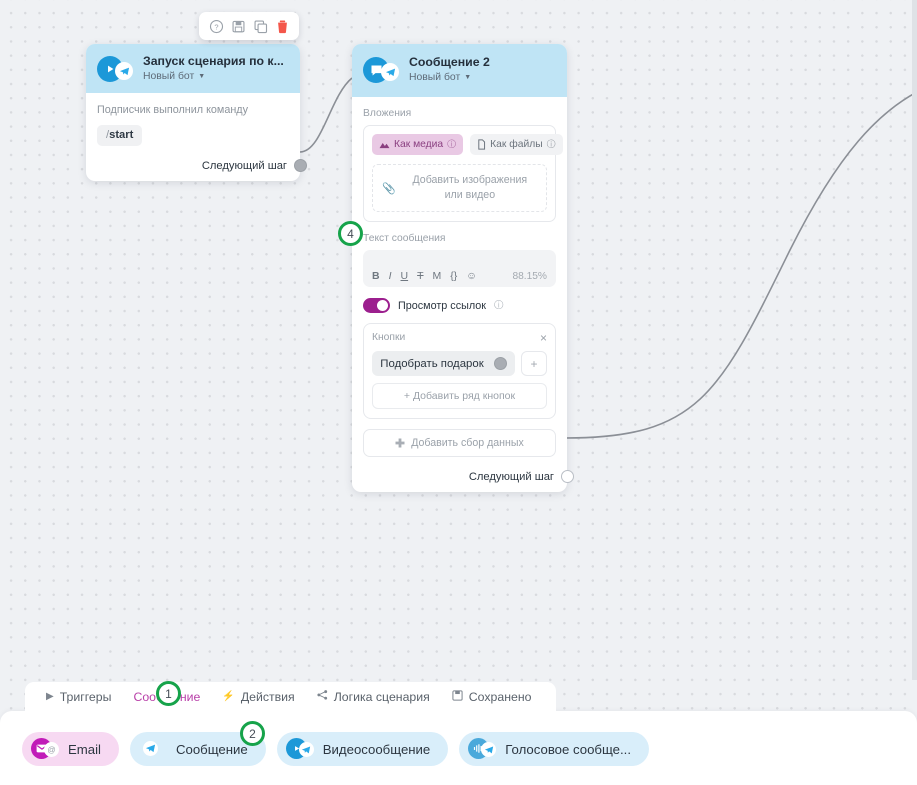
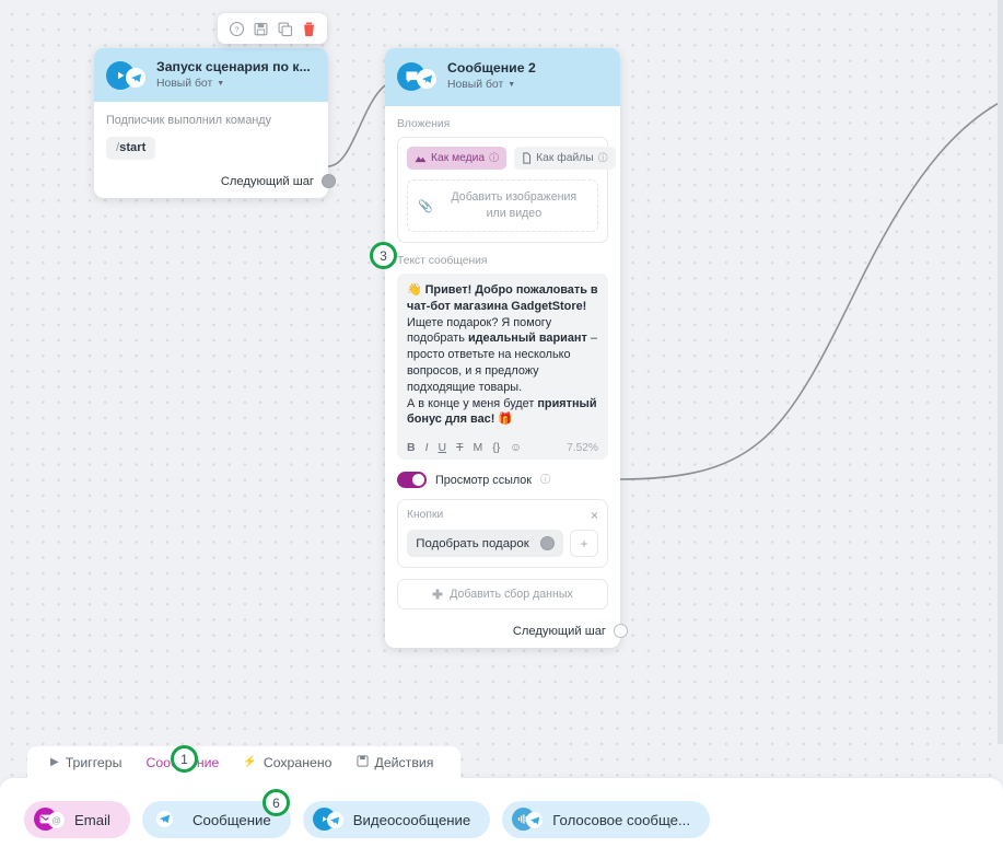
  ?
  Запуск сценария по к...
  Новый бот
  Подписчик выполнил команду
  /start
  Следующий шаг
  Сообщение 2
  Новый бот
  Вложения
  Как медиа
  ⓘ
  Как файлы
  ⓘ
  📎
  Добавить изображения или видео
  Текст сообщения
+ 👋 Привет! Добро пожаловать в чат-бот магазина GadgetStore!
+ Ищете подарок? Я помогу подобрать идеальный вариант – просто ответьте на несколько вопросов, и я предложу подходящие товары.
+ А в конце у меня будет приятный бонус для вас! 🎁
  B
  I
  U
  T
  M
  {}
  ☺
- 88.15%
+ 7.52%
  Просмотр ссылок
  ⓘ
  Кнопки
  ×
  Подобрать подарок
  +
- + Добавить ряд кнопок
  Добавить сбор данных
  Следующий шаг
- 4
+ 3
  ▶
  Триггеры
  ⚡
- Действия
+ Сохранено
- Логика сценария
- Сохранено
+ Действия
  @
  Email
  Сообщение
  Видеосообщение
  Голосовое сообще...
  1
- 2
+ 6
